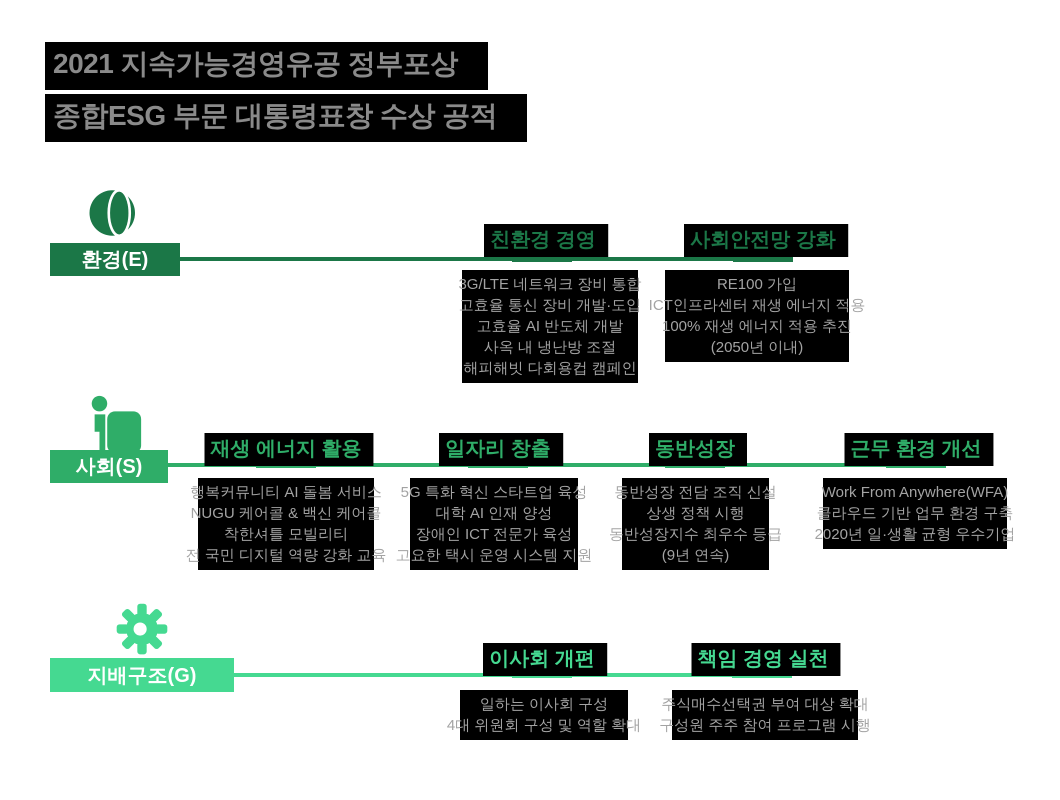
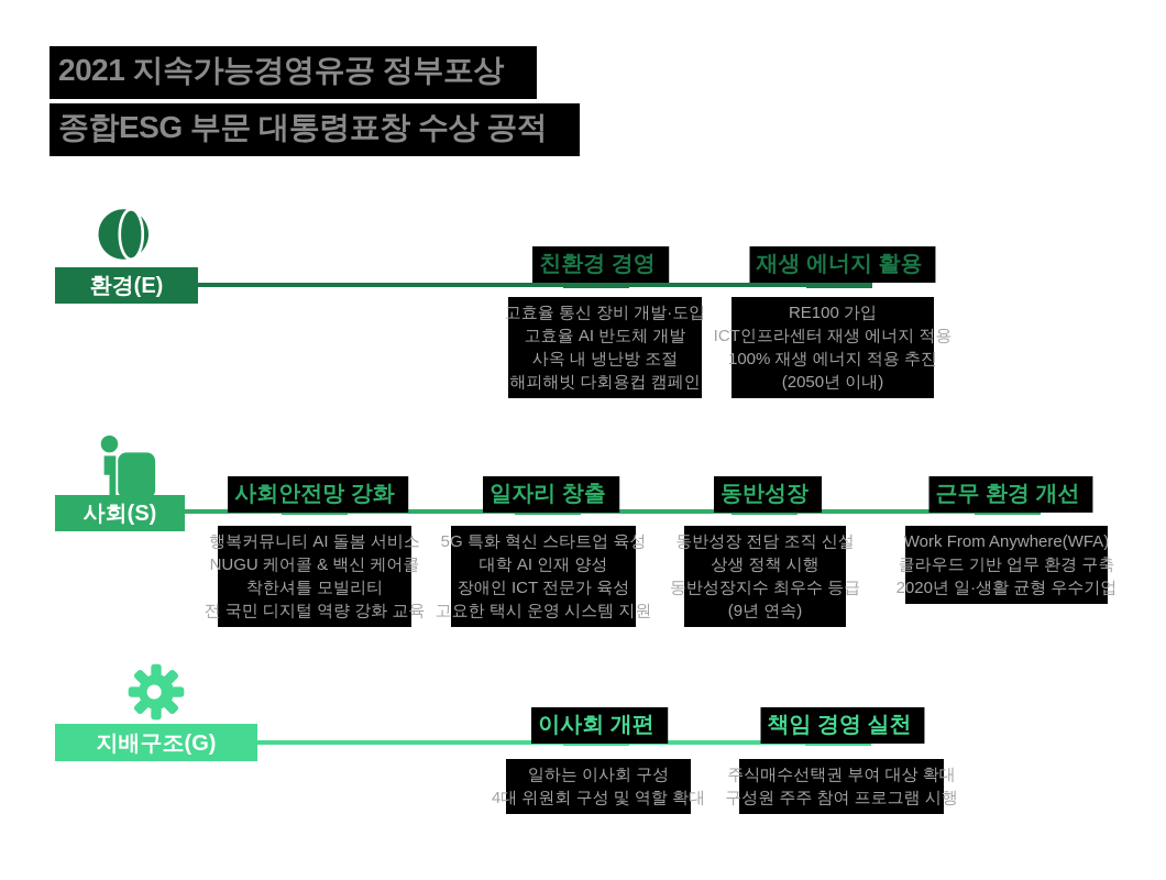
  2021 지속가능경영유공 정부포상
  종합ESG 부문 대통령표창 수상 공적
  환경(E)
  친환경 경영
- 사회안전망 강화
+ 재생 에너지 활용
- 3G/LTE 네트워크 장비 통합
  고효율 통신 장비 개발·도입
  고효율 AI 반도체 개발
  사옥 내 냉난방 조절
  해피해빗 다회용컵 캠페인
  RE100 가입
  ICT인프라센터 재생 에너지 적용
  100% 재생 에너지 적용 추진
  (2050년 이내)
  사회(S)
- 재생 에너지 활용
+ 사회안전망 강화
  일자리 창출
  동반성장
  근무 환경 개선
  행복커뮤니티 AI 돌봄 서비스
  NUGU 케어콜 & 백신 케어콜
  착한셔틀 모빌리티
  전 국민 디지털 역량 강화 교육
  5G 특화 혁신 스타트업 육성
  대학 AI 인재 양성
  장애인 ICT 전문가 육성
  고요한 택시 운영 시스템 지원
  동반성장 전담 조직 신설
  상생 정책 시행
  동반성장지수 최우수 등급
  (9년 연속)
  Work From Anywhere(WFA)
  클라우드 기반 업무 환경 구축
  2020년 일·생활 균형 우수기업
  지배구조(G)
  이사회 개편
  책임 경영 실천
  일하는 이사회 구성
  4대 위원회 구성 및 역할 확대
  주식매수선택권 부여 대상 확대
  구성원 주주 참여 프로그램 시행
